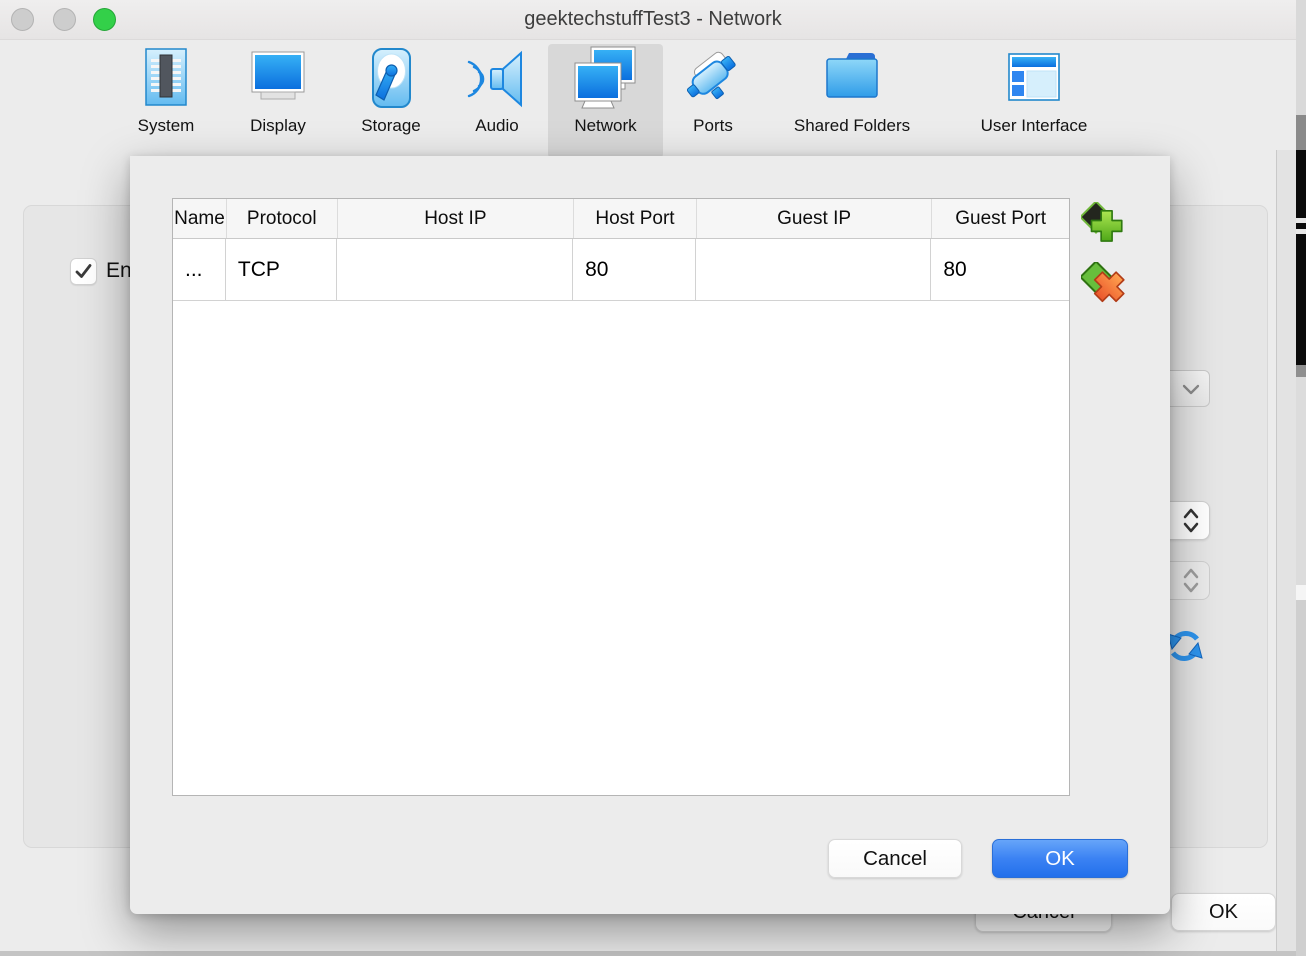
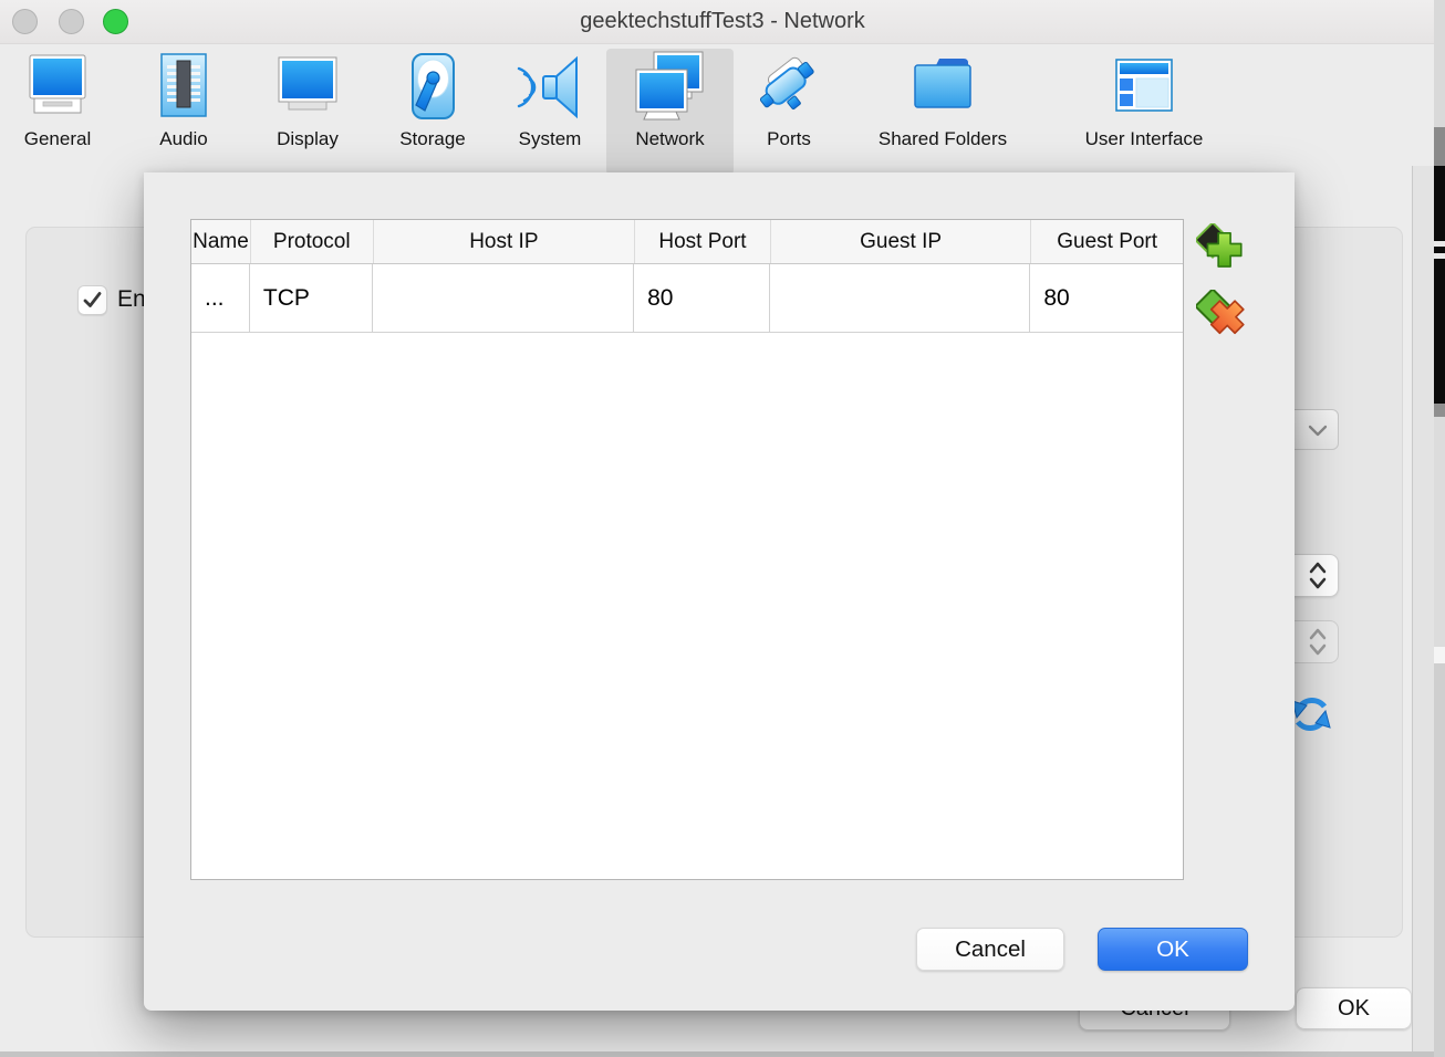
  geektechstuffTest3 - Network
+ General
- System
+ Audio
  Display
  Storage
- Audio
+ System
  Network
  Ports
  Shared Folders
  User Interface
  En
  OK
  Name
  Protocol
  Host IP
  Host Port
  Guest IP
  Guest Port
  ...
  TCP
  80
  80
  Cancel
  OK
